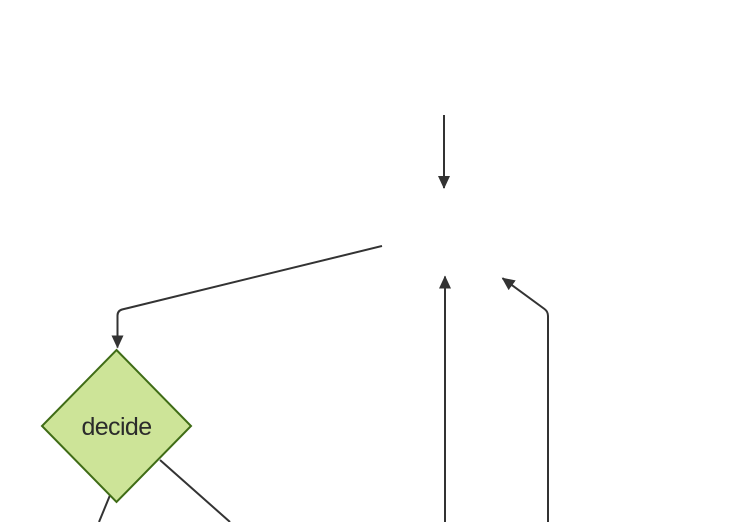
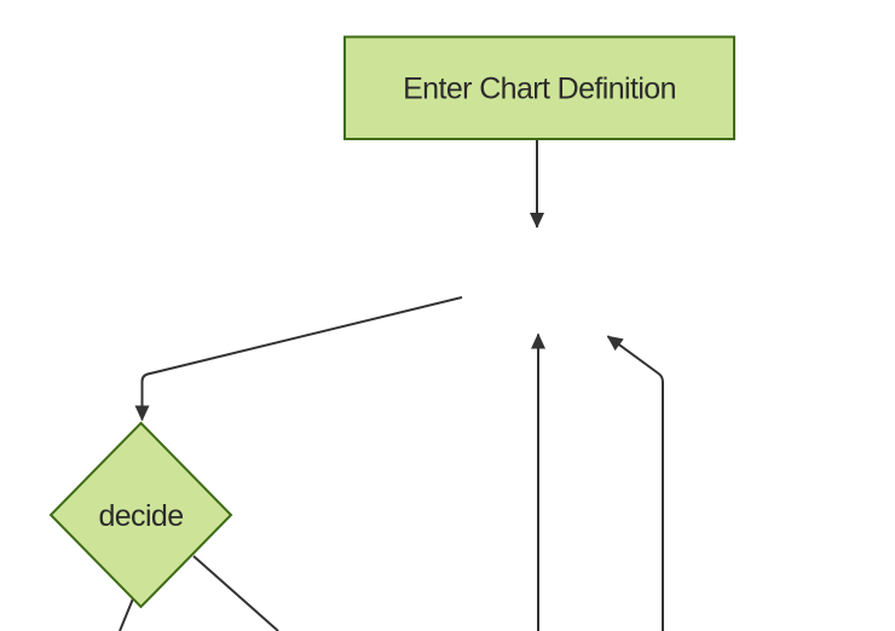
+ Enter Chart Definition
  decide
